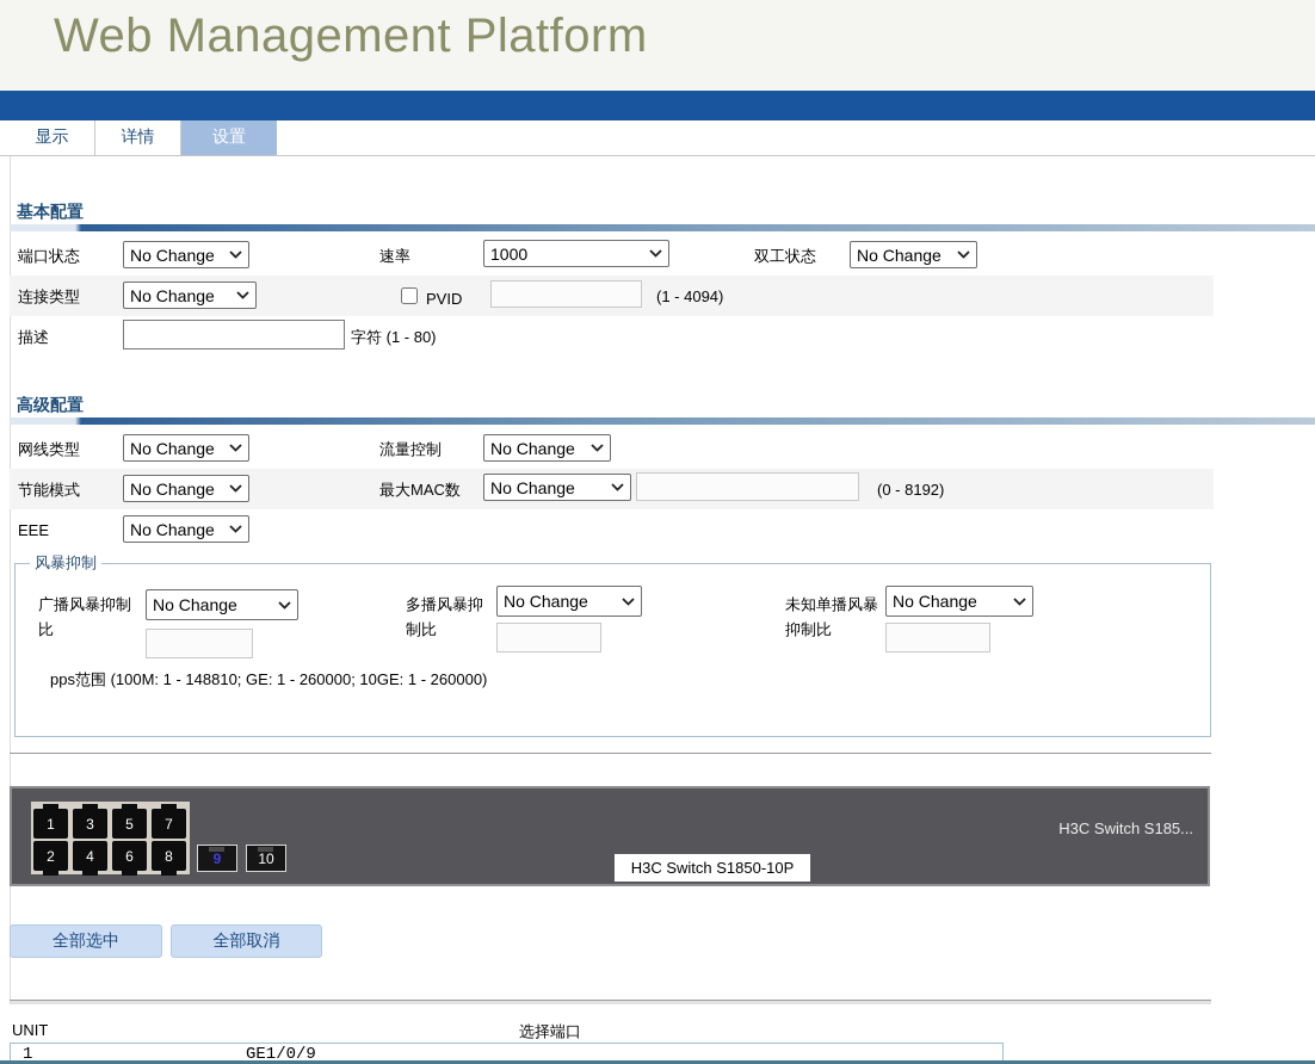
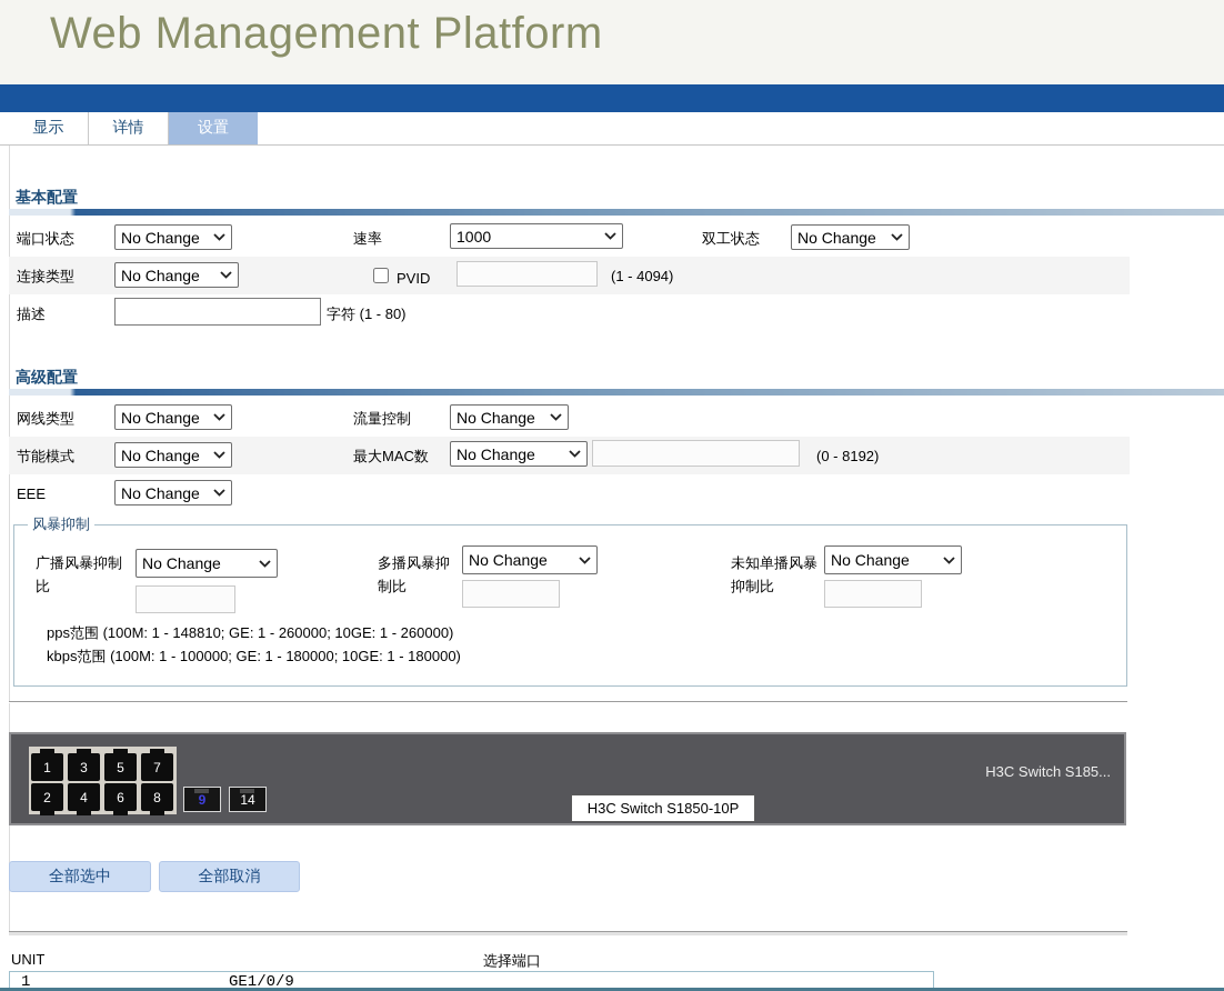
  Web Management Platform
  显示
  详情
  设置
  基本配置
  端口状态
  No Change
  速率
  1000
  双工状态
  No Change
  连接类型
  No Change
  PVID
  (1 - 4094)
  描述
  字符 (1 - 80)
  高级配置
  网线类型
  No Change
  流量控制
  No Change
  节能模式
  No Change
  最大MAC数
  No Change
  (0 - 8192)
  EEE
  No Change
  风暴抑制
  广播风暴抑制比
  No Change
  多播风暴抑制比
  No Change
  未知单播风暴抑制比
  No Change
  pps范围 (100M: 1 - 148810; GE: 1 - 260000; 10GE: 1 - 260000)
+ kbps范围 (100M: 1 - 100000; GE: 1 - 180000; 10GE: 1 - 180000)
  1
  3
  5
  7
  2
  4
  6
  8
  9
- 10
+ 14
  H3C Switch S185...
  H3C Switch S1850-10P
  全部选中
  全部取消
  UNIT
  选择端口
  1
  GE1/0/9
